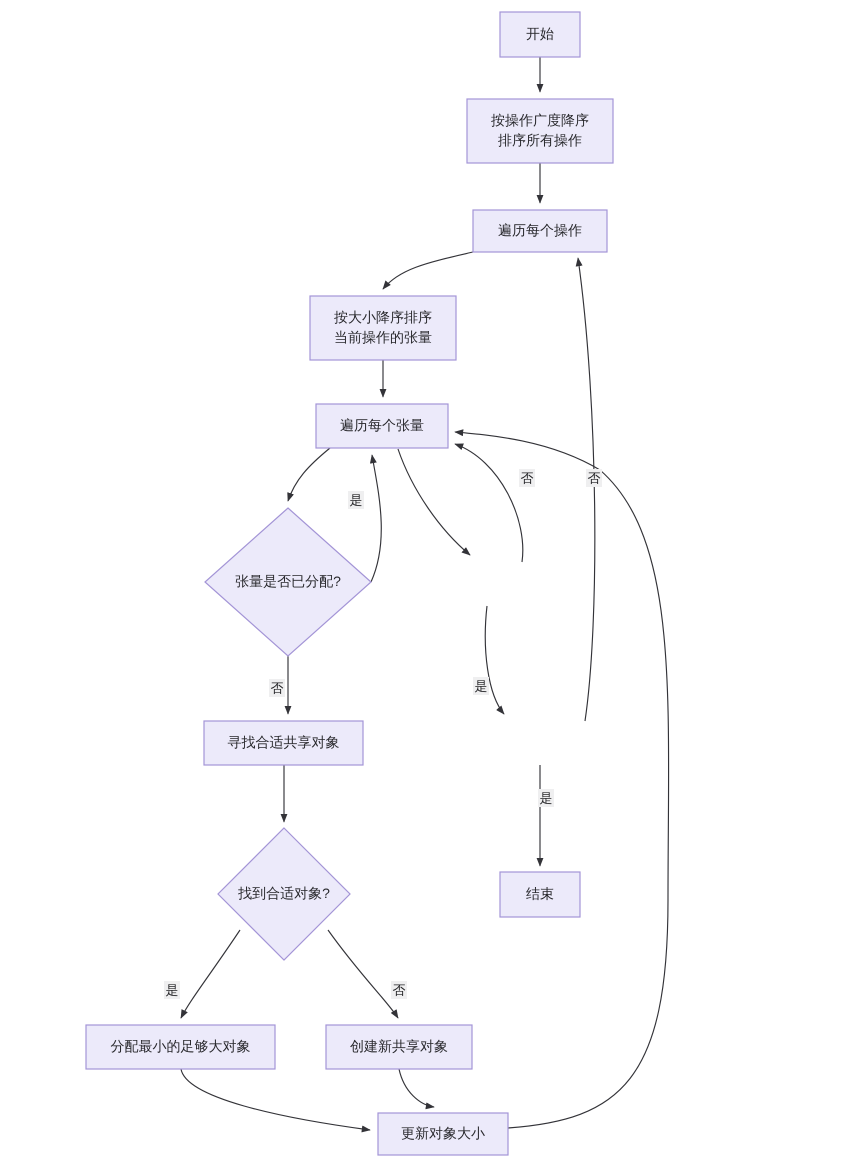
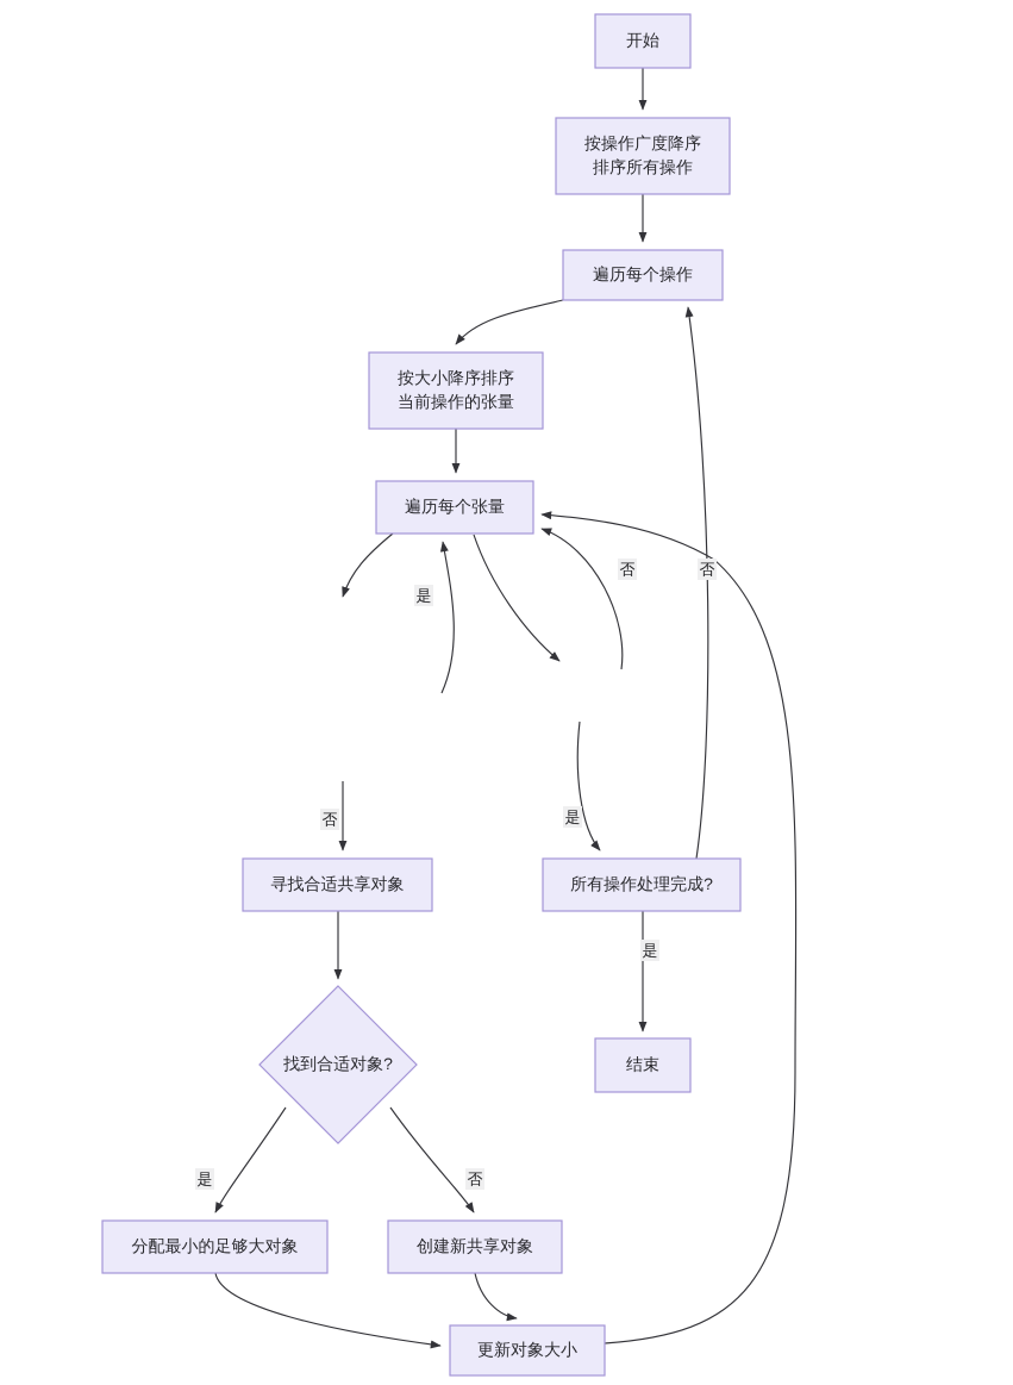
  开始
  按操作广度降序排序所有操作
  遍历每个操作
  按大小降序排序当前操作的张量
  遍历每个张量
- 张量是否已分配?
  寻找合适共享对象
+ 所有操作处理完成?
  找到合适对象?
  结束
  分配最小的足够大对象
  创建新共享对象
  更新对象大小
  是
  否
  是
  否
  是
  否
  是
  否
